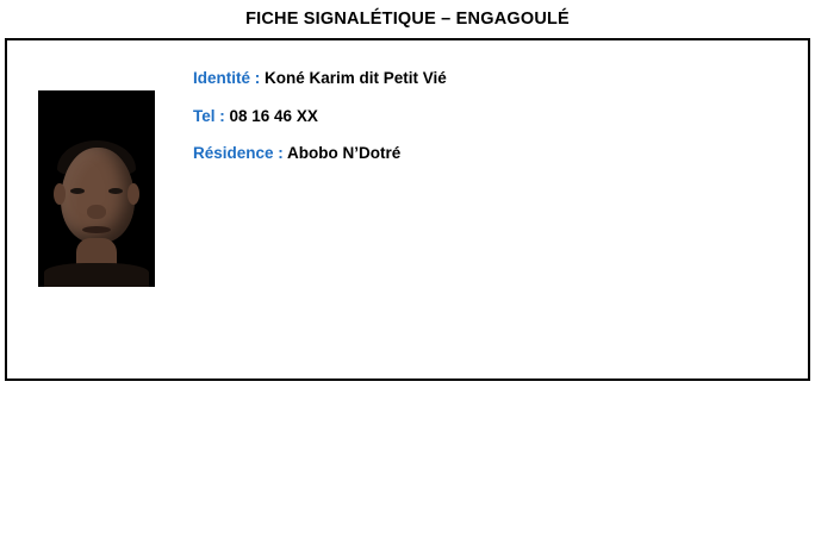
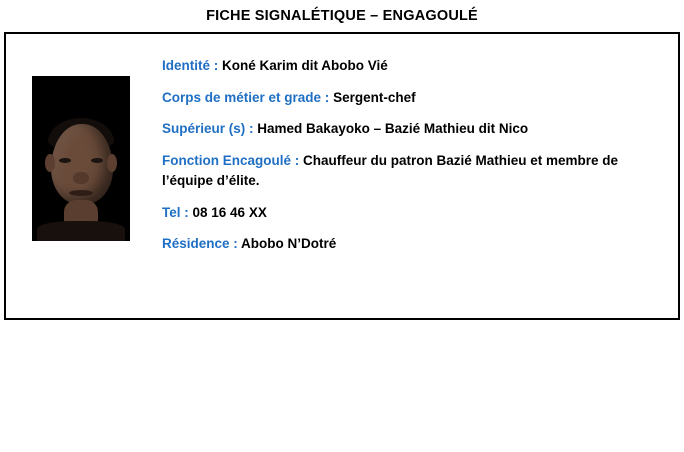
  FICHE SIGNALÉTIQUE – ENGAGOULÉ
- Identité : Koné Karim dit Petit Vié
+ Identité : Koné Karim dit Abobo Vié
+ Corps de métier et grade : Sergent-chef
+ Supérieur (s) : Hamed Bakayoko – Bazié Mathieu dit Nico
+ Fonction Encagoulé : Chauffeur du patron Bazié Mathieu et membre de l’équipe d’élite.
  Tel : 08 16 46 XX
  Résidence : Abobo N’Dotré
